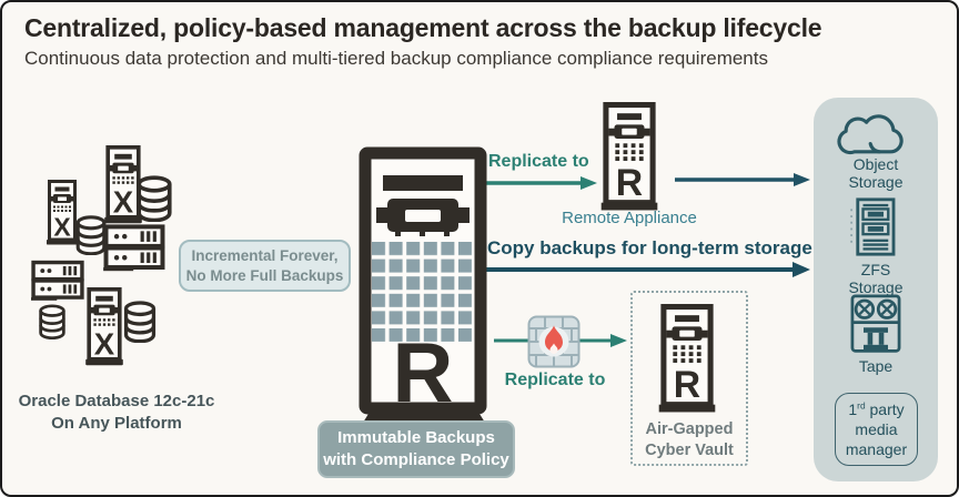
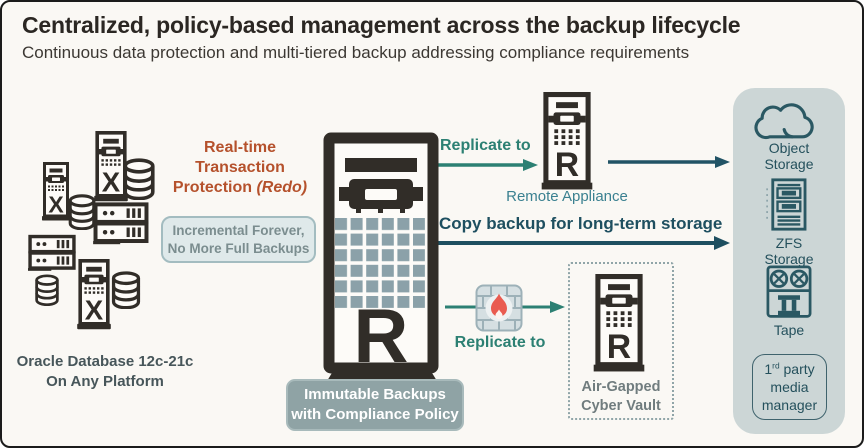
  Centralized, policy-based management across the backup lifecycle
- Continuous data protection and multi-tiered backup compliance compliance requirements
+ Continuous data protection and multi-tiered backup addressing compliance requirements
  Oracle Database 12c-21c
  On Any Platform
+ Real-time
+ Transaction
+ Protection (Redo)
  Incremental Forever,
  No More Full Backups
  R
  Immutable Backups
  with Compliance Policy
  Replicate to
  Remote Appliance
- Copy backups for long-term storage
+ Copy backup for long-term storage
  Replicate to
  Air-Gapped
  Cyber Vault
  Object
  Storage
  ZFS
  Storage
  Tape
  1rd party
  media
  manager
